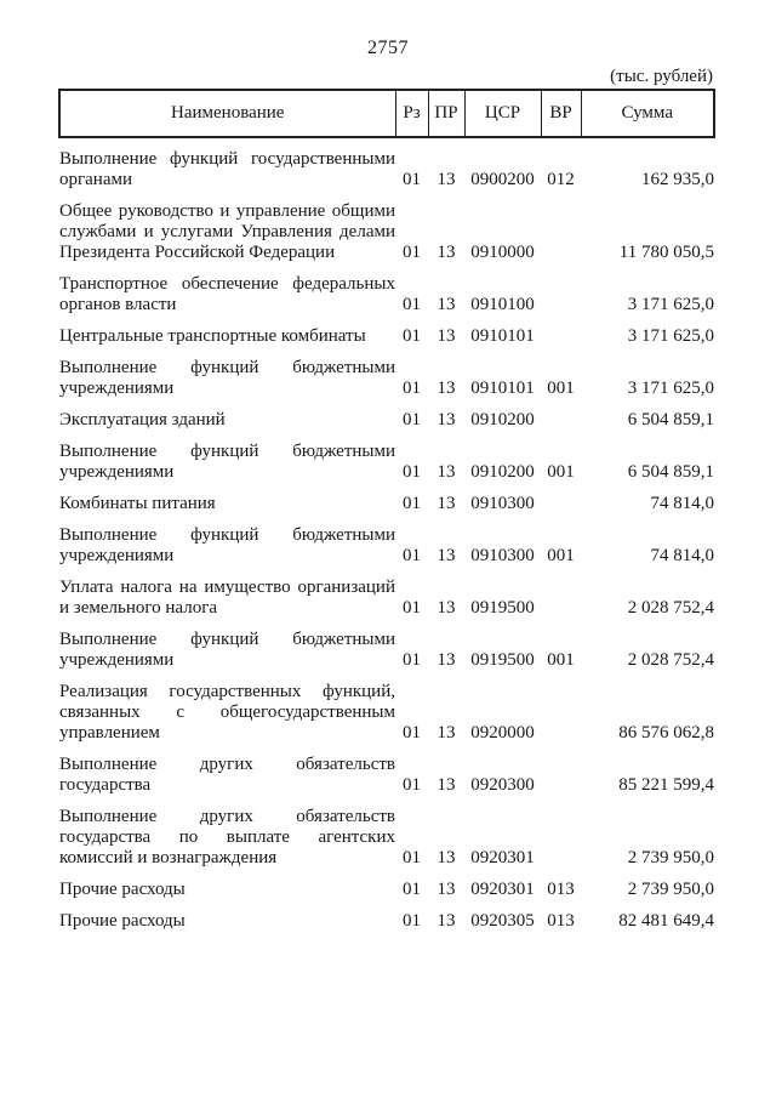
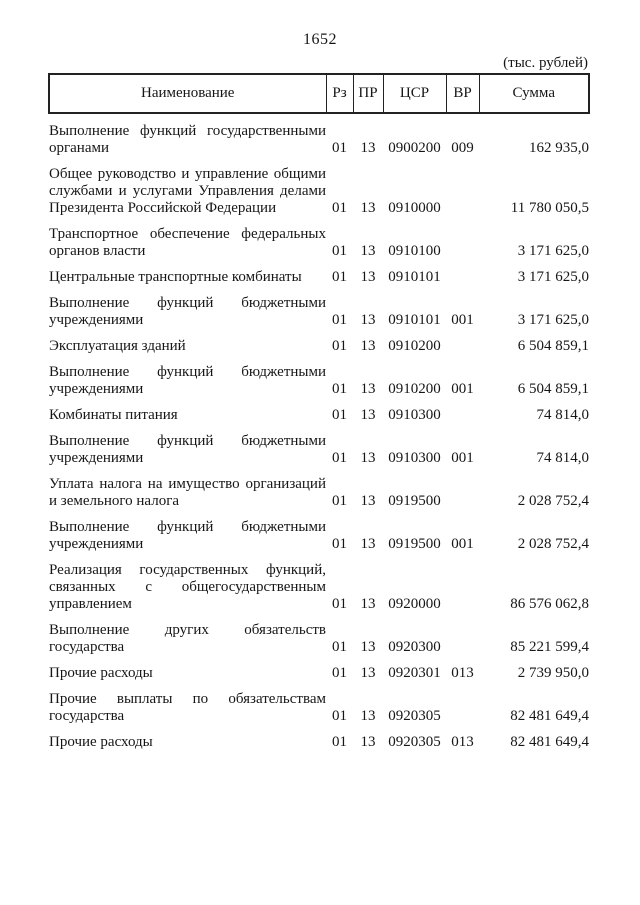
- 2757
+ 1652
  (тыс. рублей)
  Наименование	Рз	ПР	ЦСР	ВР	Сумма
- Выполнение функций государственными органами	01	13	0900200	012	162 935,0
+ Выполнение функций государственными органами	01	13	0900200	009	162 935,0
  Общее руководство и управление общими службами и услугами Управления делами Президента Российской Федерации	01	13	0910000		11 780 050,5
  Транспортное обеспечение федеральных органов власти	01	13	0910100		3 171 625,0
  Центральные транспортные комбинаты	01	13	0910101		3 171 625,0
  Выполнение функций бюджетными учреждениями	01	13	0910101	001	3 171 625,0
  Эксплуатация зданий	01	13	0910200		6 504 859,1
  Выполнение функций бюджетными учреждениями	01	13	0910200	001	6 504 859,1
  Комбинаты питания	01	13	0910300		74 814,0
  Выполнение функций бюджетными учреждениями	01	13	0910300	001	74 814,0
  Уплата налога на имущество организаций и земельного налога	01	13	0919500		2 028 752,4
  Выполнение функций бюджетными учреждениями	01	13	0919500	001	2 028 752,4
  Реализация государственных функций, связанных с общегосударственным управлением	01	13	0920000		86 576 062,8
  Выполнение других обязательств государства	01	13	0920300		85 221 599,4
- Выполнение других обязательств государства по выплате агентских комиссий и вознаграждения	01	13	0920301		2 739 950,0
  Прочие расходы	01	13	0920301	013	2 739 950,0
+ Прочие выплаты по обязательствам государства	01	13	0920305		82 481 649,4
  Прочие расходы	01	13	0920305	013	82 481 649,4
